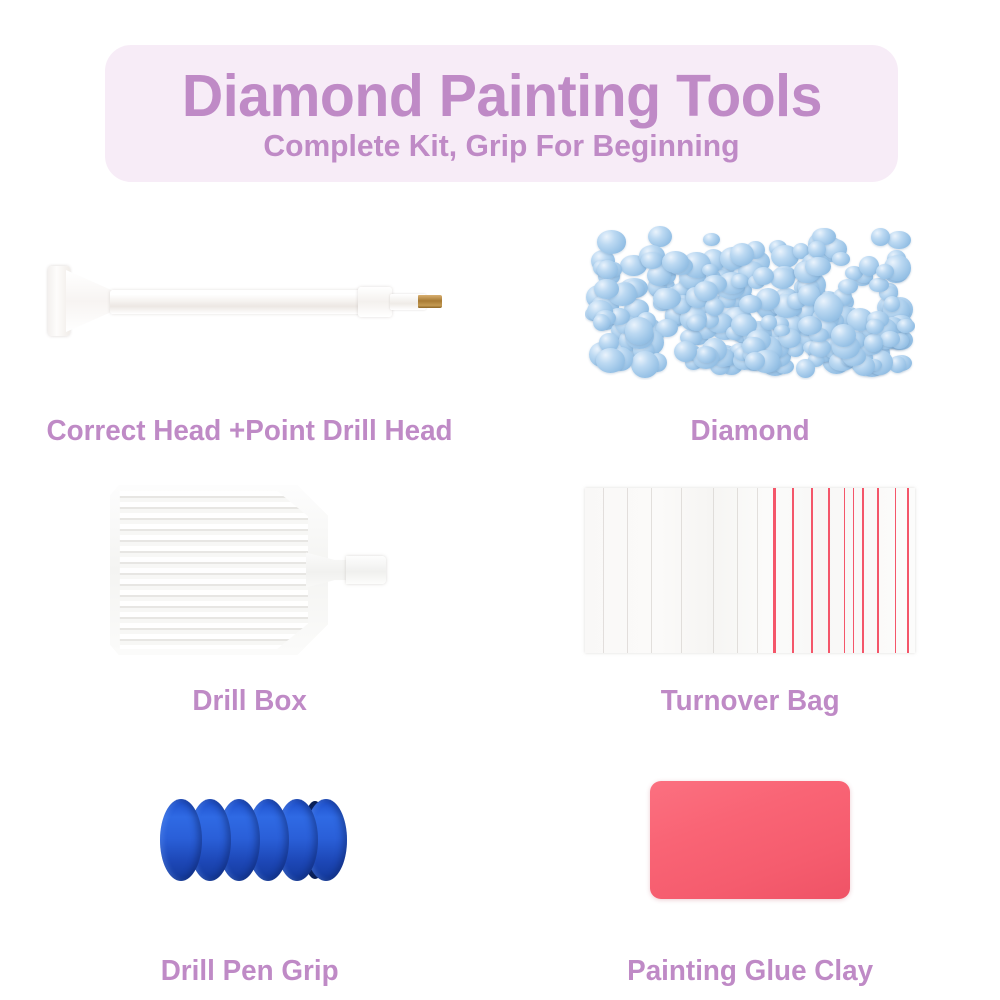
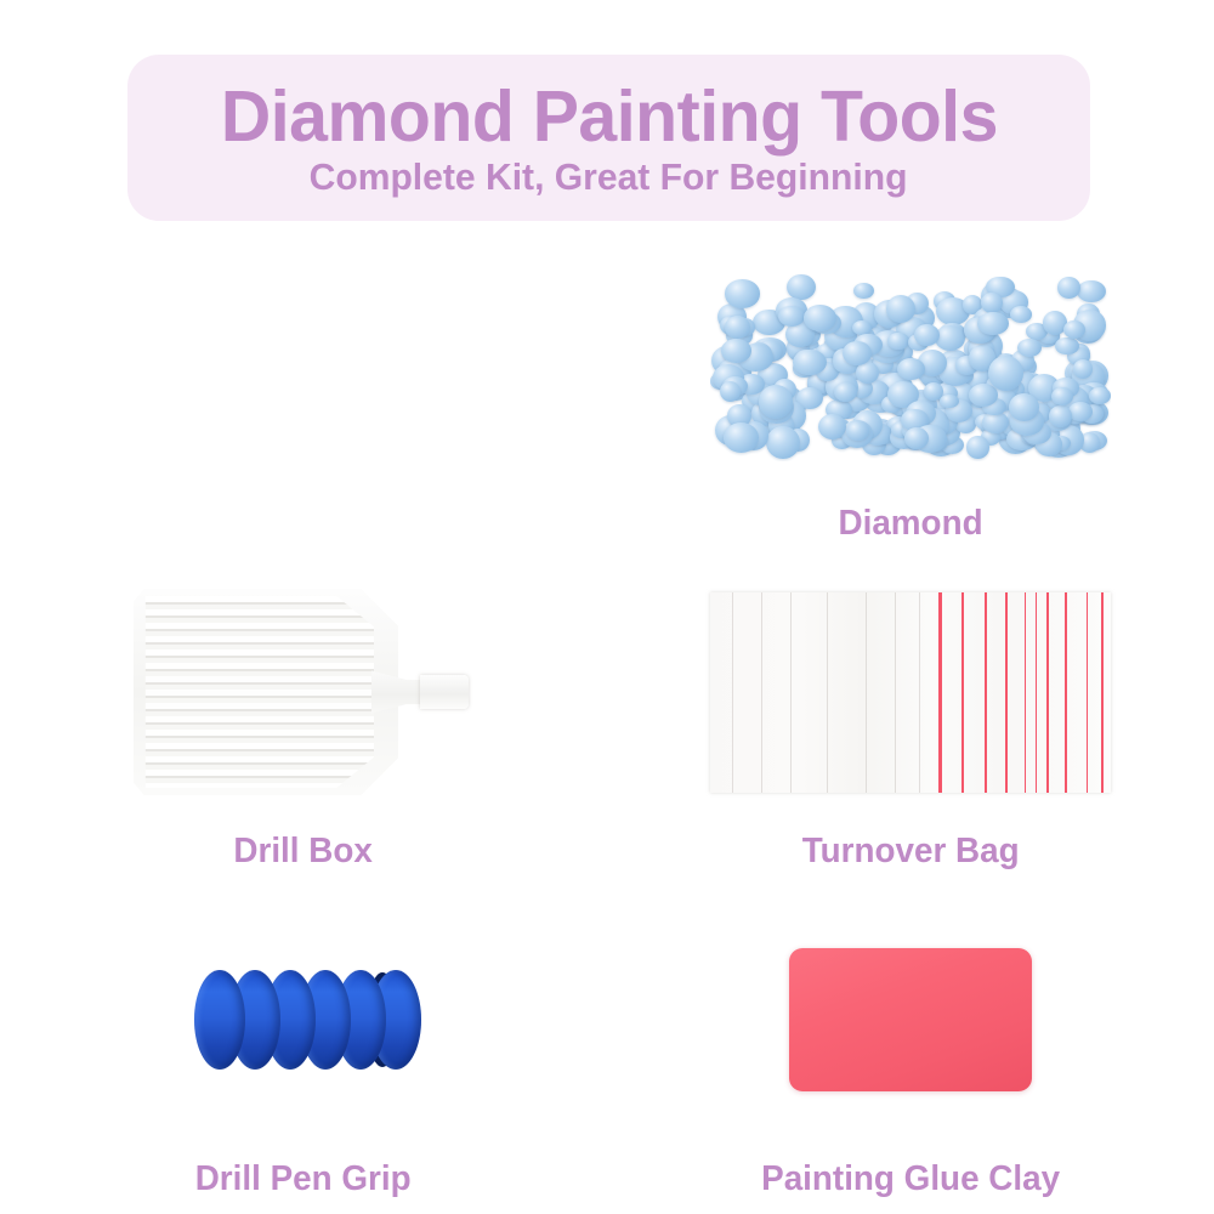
  Diamond Painting Tools
- Complete Kit, Grip For Beginning
+ Complete Kit, Great For Beginning
- Correct Head +Point Drill Head
  Diamond
  Drill Box
  Turnover Bag
  Drill Pen Grip
  Painting Glue Clay
